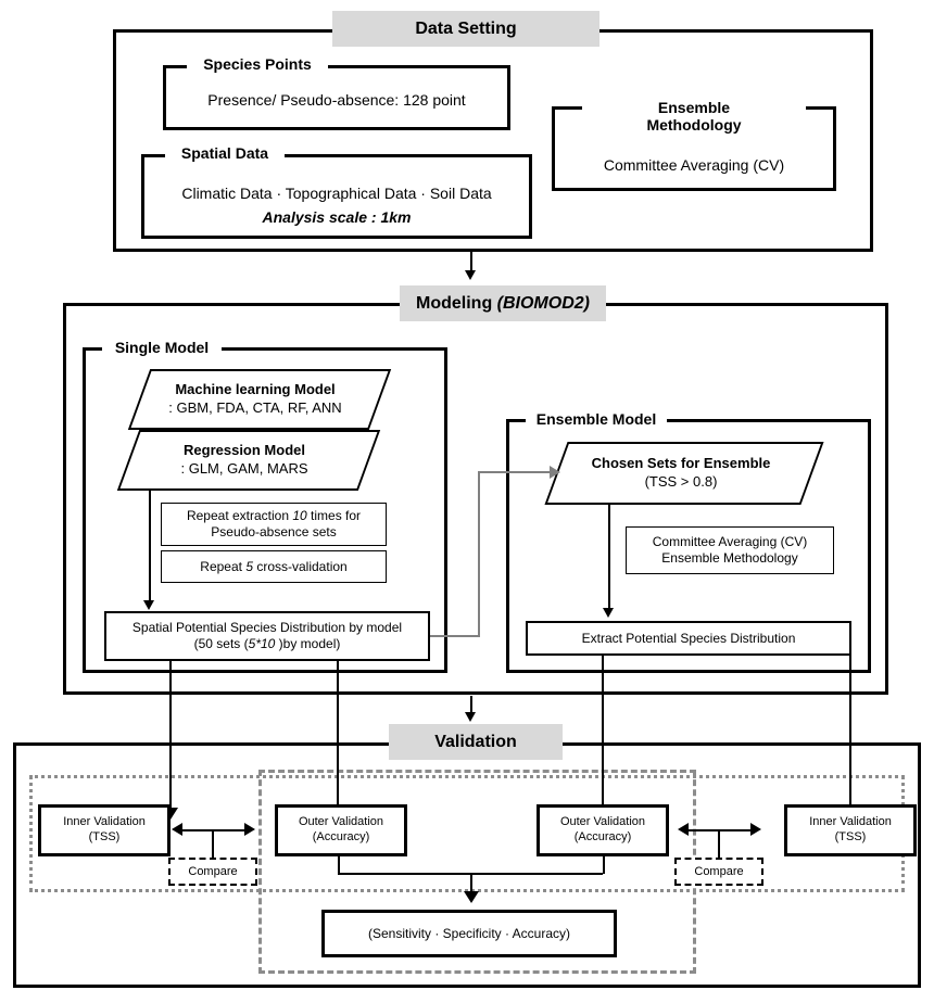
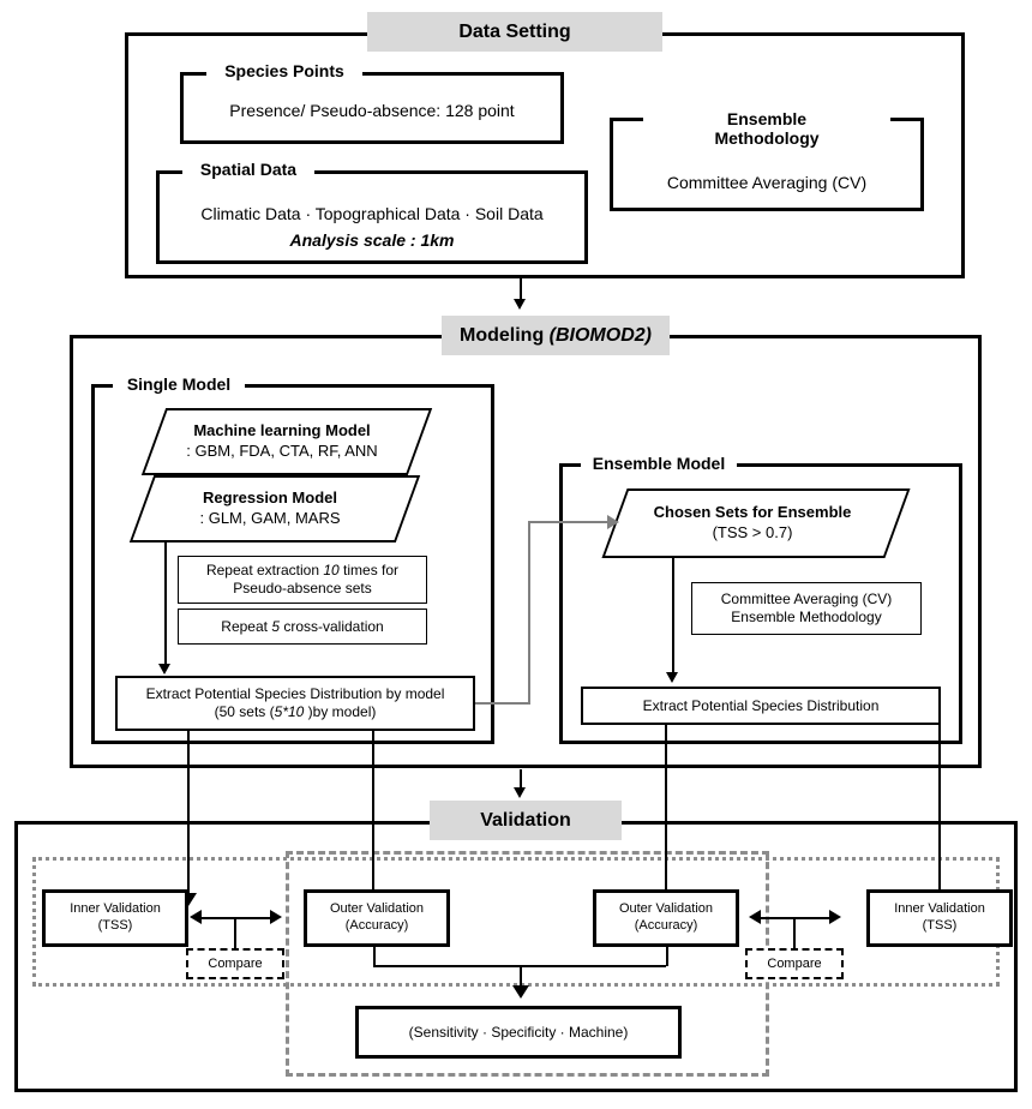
  Data Setting
  Species Points
  Presence/ Pseudo-absence: 128 point
  Spatial Data
  Climatic Data · Topographical Data · Soil Data
  Analysis scale : 1km
  Ensemble
  Methodology
  Committee Averaging (CV)
  Modeling (BIOMOD2)
  Single Model
  Machine learning Model
  : GBM, FDA, CTA, RF, ANN
  Regression Model
  : GLM, GAM, MARS
  Repeat extraction 10 times for
  Pseudo-absence sets
  Repeat 5 cross-validation
- Spatial Potential Species Distribution by model
+ Extract Potential Species Distribution by model
  (50 sets (5*10 )by model)
  Ensemble Model
  Chosen Sets for Ensemble
- (TSS > 0.8)
+ (TSS > 0.7)
  Committee Averaging (CV)
  Ensemble Methodology
  Extract Potential Species Distribution
  Validation
  Inner Validation
  (TSS)
  Outer Validation
  (Accuracy)
  Outer Validation
  (Accuracy)
  Inner Validation
  (TSS)
  Compare
  Compare
- (Sensitivity · Specificity · Accuracy)
+ (Sensitivity · Specificity · Machine)
